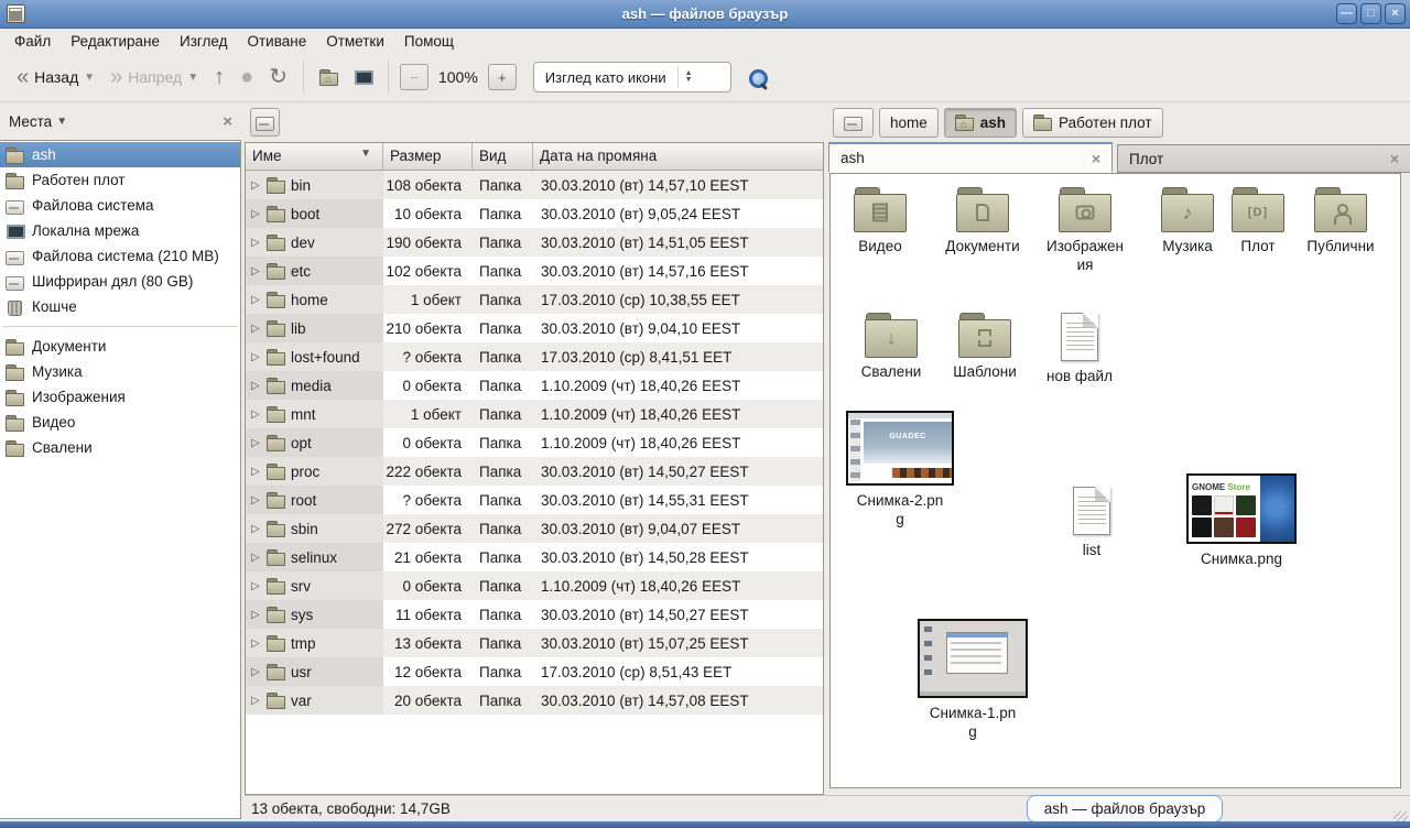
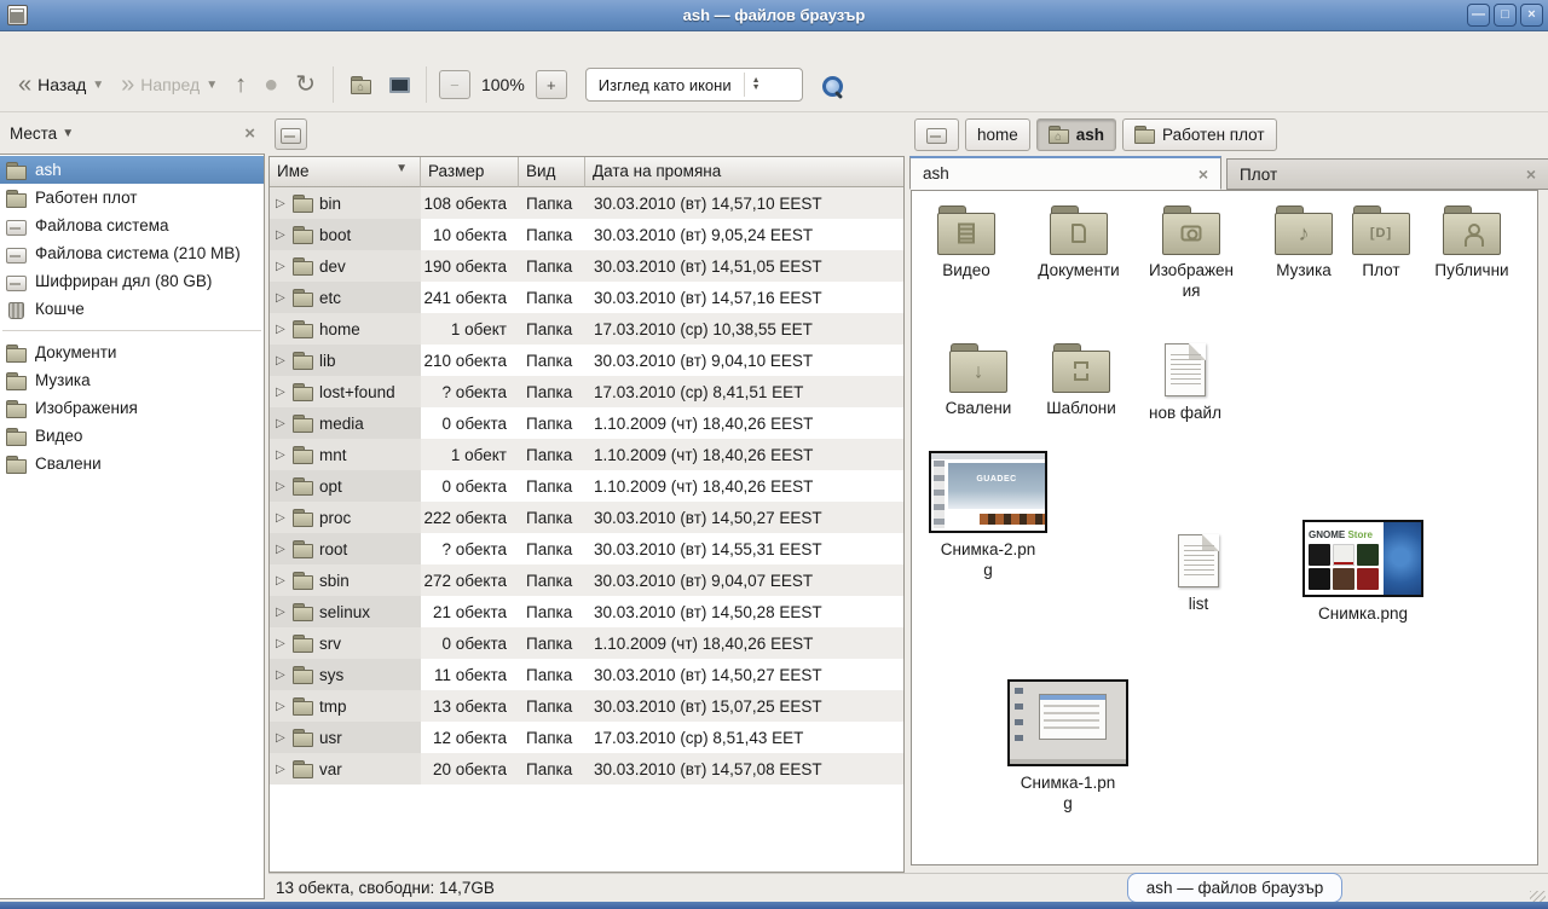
  ash — файлов браузър
  —
  □
  ×
- Файл
- Редактиране
- Изглед
- Отиване
- Отметки
- Помощ
  «
  Назад
  ▼
  »
  Напред
  ▼
  ↑
  ●
  ↻
  ⌂
  −
  100%
  +
  Изглед като икони
  Места
  ▼
  ×
  ash
  Работен плот
  Файлова система
- Локална мрежа
  Файлова система (210 MB)
  Шифриран дял (80 GB)
  Кошче
  Документи
  Музика
  Изображения
  Видео
  Свалени
  Име
  ▼
  Размер
  Вид
  Дата на промяна
  ▷
  bin
  108 обекта
  Папка
  30.03.2010 (вт) 14,57,10 EEST
  ▷
  boot
  10 обекта
  Папка
  30.03.2010 (вт) 9,05,24 EEST
  ▷
  dev
  190 обекта
  Папка
  30.03.2010 (вт) 14,51,05 EEST
  ▷
  etc
- 102 обекта
+ 241 обекта
  Папка
  30.03.2010 (вт) 14,57,16 EEST
  ▷
  home
  1 обект
  Папка
  17.03.2010 (ср) 10,38,55 EET
  ▷
  lib
  210 обекта
  Папка
  30.03.2010 (вт) 9,04,10 EEST
  ▷
  lost+found
  ? обекта
  Папка
  17.03.2010 (ср) 8,41,51 EET
  ▷
  media
  0 обекта
  Папка
  1.10.2009 (чт) 18,40,26 EEST
  ▷
  mnt
  1 обект
  Папка
  1.10.2009 (чт) 18,40,26 EEST
  ▷
  opt
  0 обекта
  Папка
  1.10.2009 (чт) 18,40,26 EEST
  ▷
  proc
  222 обекта
  Папка
  30.03.2010 (вт) 14,50,27 EEST
  ▷
  root
  ? обекта
  Папка
  30.03.2010 (вт) 14,55,31 EEST
  ▷
  sbin
  272 обекта
  Папка
  30.03.2010 (вт) 9,04,07 EEST
  ▷
  selinux
  21 обекта
  Папка
  30.03.2010 (вт) 14,50,28 EEST
  ▷
  srv
  0 обекта
  Папка
  1.10.2009 (чт) 18,40,26 EEST
  ▷
  sys
  11 обекта
  Папка
  30.03.2010 (вт) 14,50,27 EEST
  ▷
  tmp
  13 обекта
  Папка
  30.03.2010 (вт) 15,07,25 EEST
  ▷
  usr
  12 обекта
  Папка
  17.03.2010 (ср) 8,51,43 EET
  ▷
  var
  20 обекта
  Папка
  30.03.2010 (вт) 14,57,08 EEST
  home
  ⌂
  ash
  Работен плот
  ash
  ×
  Плот
  ×
  Видео
  Документи
  Изображения
  ♪
  Музика
  [D]
  Плот
  Публични
  ↓
  Свалени
  Шаблони
  нов файл
  Снимка-2.png
  list
  GNOME Store
  Снимка.png
  Снимка-1.png
  13 обекта, свободни: 14,7GB
  ash — файлов браузър
